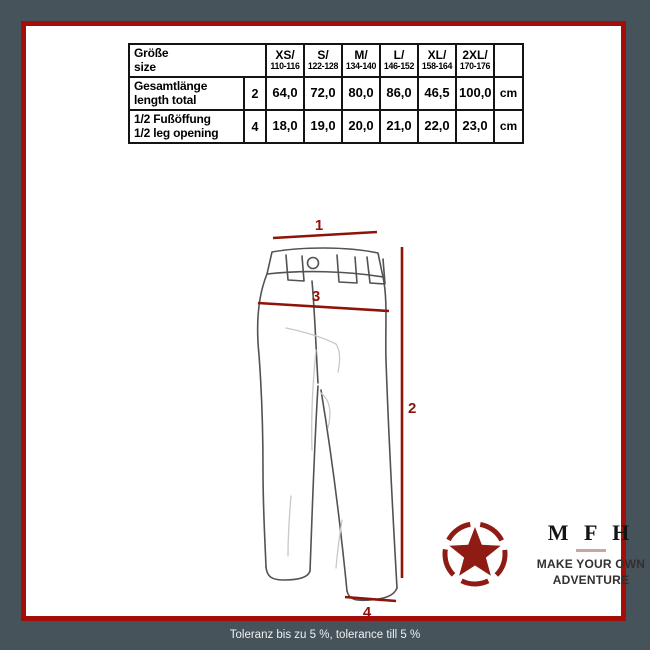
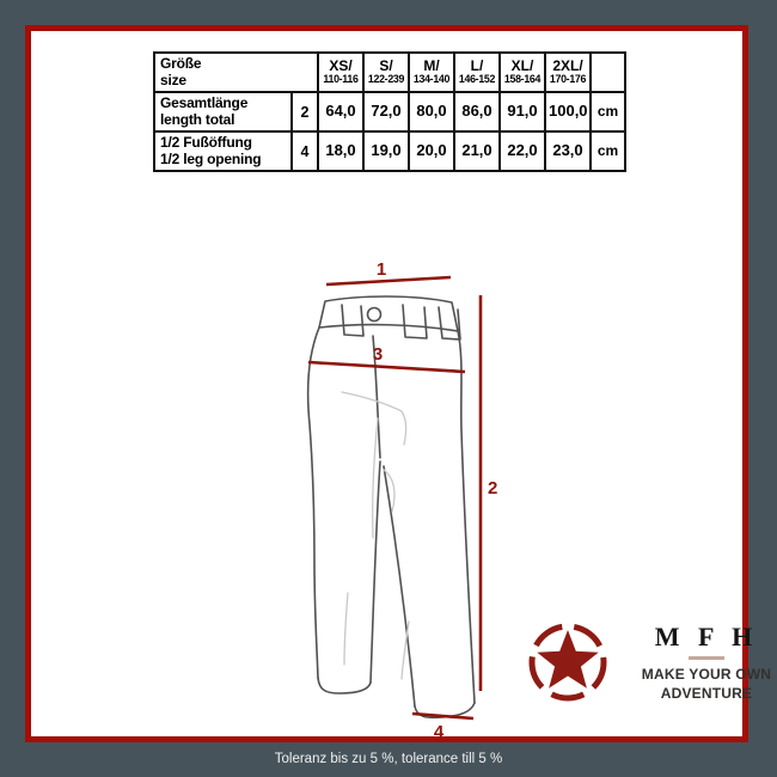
  1
  2
  3
  4
- Größe size	XS/ 110-116	S/ 122-128	M/ 134-140	L/ 146-152	XL/ 158-164	2XL/ 170-176
+ Größe size	XS/ 110-116	S/ 122-239	M/ 134-140	L/ 146-152	XL/ 158-164	2XL/ 170-176
- Gesamtlänge length total	2	64,0	72,0	80,0	86,0	46,5	100,0	cm
+ Gesamtlänge length total	2	64,0	72,0	80,0	86,0	91,0	100,0	cm
  1/2 Fußöffung 1/2 leg opening	4	18,0	19,0	20,0	21,0	22,0	23,0	cm
  M F H
  MAKE YOUR OWN
  ADVENTURE
  Toleranz bis zu 5 %, tolerance till 5 %
